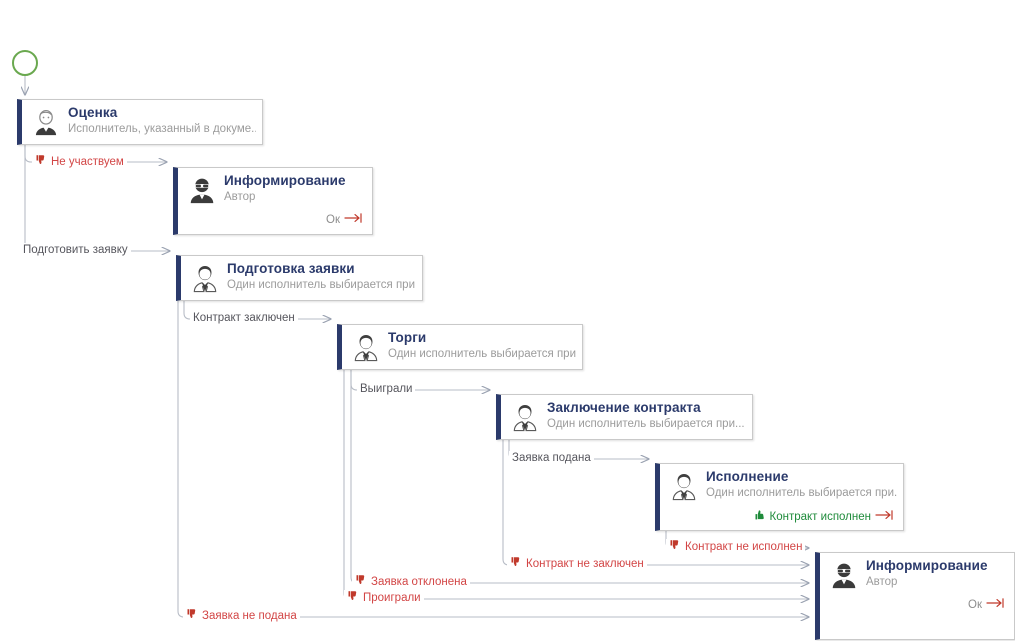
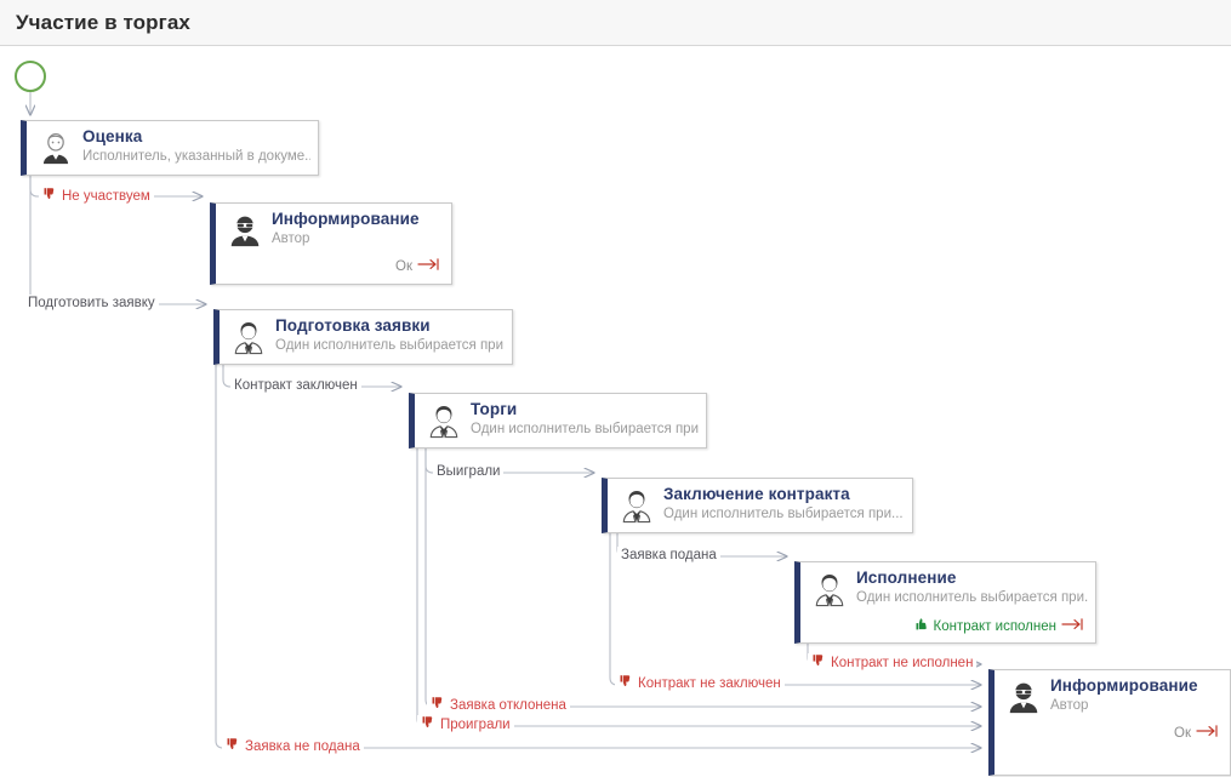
+ Участие в торгах
  Оценка
  Исполнитель, указанный в докуме..
  Информирование
  Автор
  Ок
  Подготовка заявки
  Один исполнитель выбирается при
  Торги
  Один исполнитель выбирается при
  Заключение контракта
  Один исполнитель выбирается при...
  Исполнение
  Один исполнитель выбирается при.
  Контракт исполнен
  Информирование
  Автор
  Ок
  Не участвуем
  Подготовить заявку
  Контракт заключен
  Выиграли
  Заявка подана
  Контракт не исполнен
  Контракт не заключен
  Заявка отклонена
  Проиграли
  Заявка не подана
